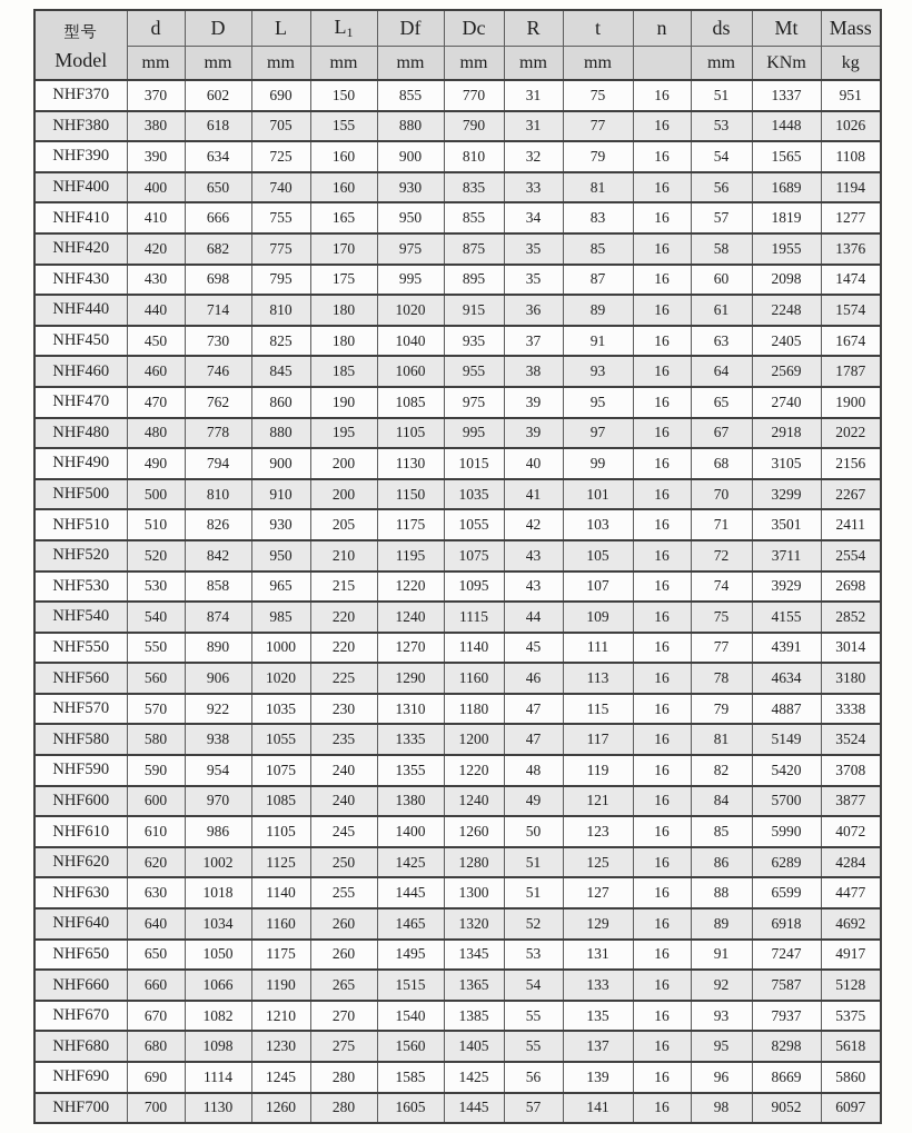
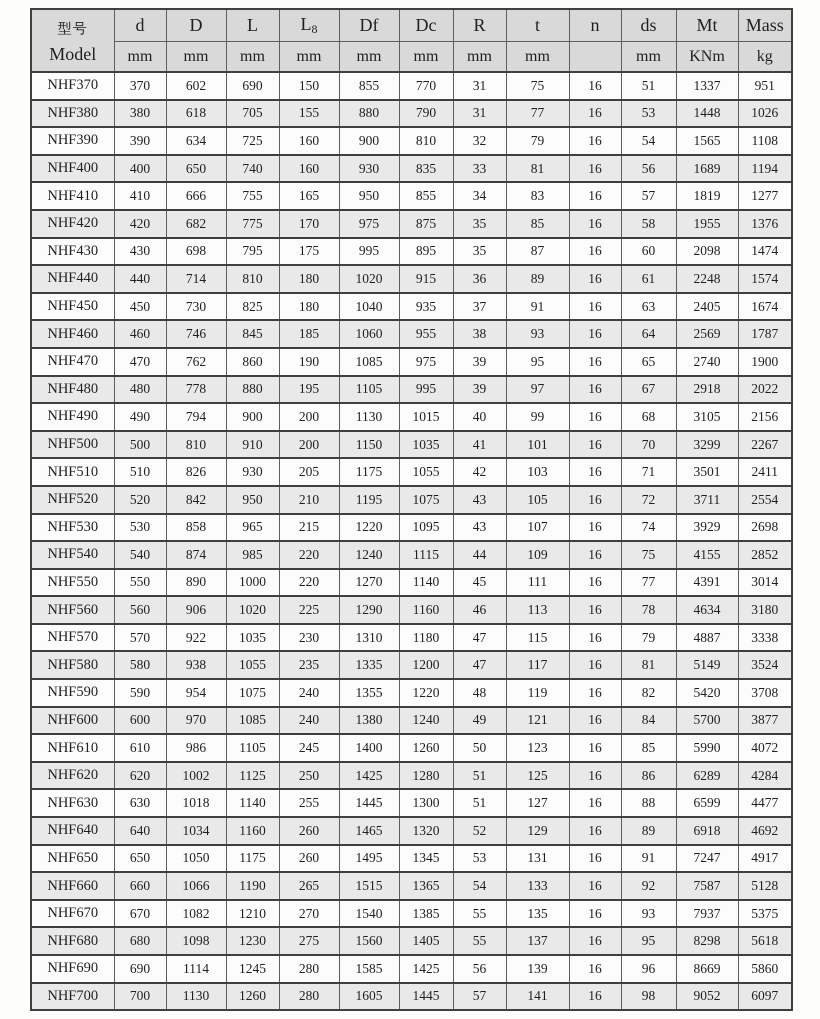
- 型号Model	d	D	L	L1	Df	Dc	R	t	n	ds	Mt	Mass
+ 型号Model	d	D	L	L8	Df	Dc	R	t	n	ds	Mt	Mass
  mm	mm	mm	mm	mm	mm	mm	mm		mm	KNm	kg
  NHF370	370	602	690	150	855	770	31	75	16	51	1337	951
  NHF380	380	618	705	155	880	790	31	77	16	53	1448	1026
  NHF390	390	634	725	160	900	810	32	79	16	54	1565	1108
  NHF400	400	650	740	160	930	835	33	81	16	56	1689	1194
  NHF410	410	666	755	165	950	855	34	83	16	57	1819	1277
  NHF420	420	682	775	170	975	875	35	85	16	58	1955	1376
  NHF430	430	698	795	175	995	895	35	87	16	60	2098	1474
  NHF440	440	714	810	180	1020	915	36	89	16	61	2248	1574
  NHF450	450	730	825	180	1040	935	37	91	16	63	2405	1674
  NHF460	460	746	845	185	1060	955	38	93	16	64	2569	1787
  NHF470	470	762	860	190	1085	975	39	95	16	65	2740	1900
  NHF480	480	778	880	195	1105	995	39	97	16	67	2918	2022
  NHF490	490	794	900	200	1130	1015	40	99	16	68	3105	2156
  NHF500	500	810	910	200	1150	1035	41	101	16	70	3299	2267
  NHF510	510	826	930	205	1175	1055	42	103	16	71	3501	2411
  NHF520	520	842	950	210	1195	1075	43	105	16	72	3711	2554
  NHF530	530	858	965	215	1220	1095	43	107	16	74	3929	2698
  NHF540	540	874	985	220	1240	1115	44	109	16	75	4155	2852
  NHF550	550	890	1000	220	1270	1140	45	111	16	77	4391	3014
  NHF560	560	906	1020	225	1290	1160	46	113	16	78	4634	3180
  NHF570	570	922	1035	230	1310	1180	47	115	16	79	4887	3338
  NHF580	580	938	1055	235	1335	1200	47	117	16	81	5149	3524
  NHF590	590	954	1075	240	1355	1220	48	119	16	82	5420	3708
  NHF600	600	970	1085	240	1380	1240	49	121	16	84	5700	3877
  NHF610	610	986	1105	245	1400	1260	50	123	16	85	5990	4072
  NHF620	620	1002	1125	250	1425	1280	51	125	16	86	6289	4284
  NHF630	630	1018	1140	255	1445	1300	51	127	16	88	6599	4477
  NHF640	640	1034	1160	260	1465	1320	52	129	16	89	6918	4692
  NHF650	650	1050	1175	260	1495	1345	53	131	16	91	7247	4917
  NHF660	660	1066	1190	265	1515	1365	54	133	16	92	7587	5128
  NHF670	670	1082	1210	270	1540	1385	55	135	16	93	7937	5375
  NHF680	680	1098	1230	275	1560	1405	55	137	16	95	8298	5618
  NHF690	690	1114	1245	280	1585	1425	56	139	16	96	8669	5860
  NHF700	700	1130	1260	280	1605	1445	57	141	16	98	9052	6097
